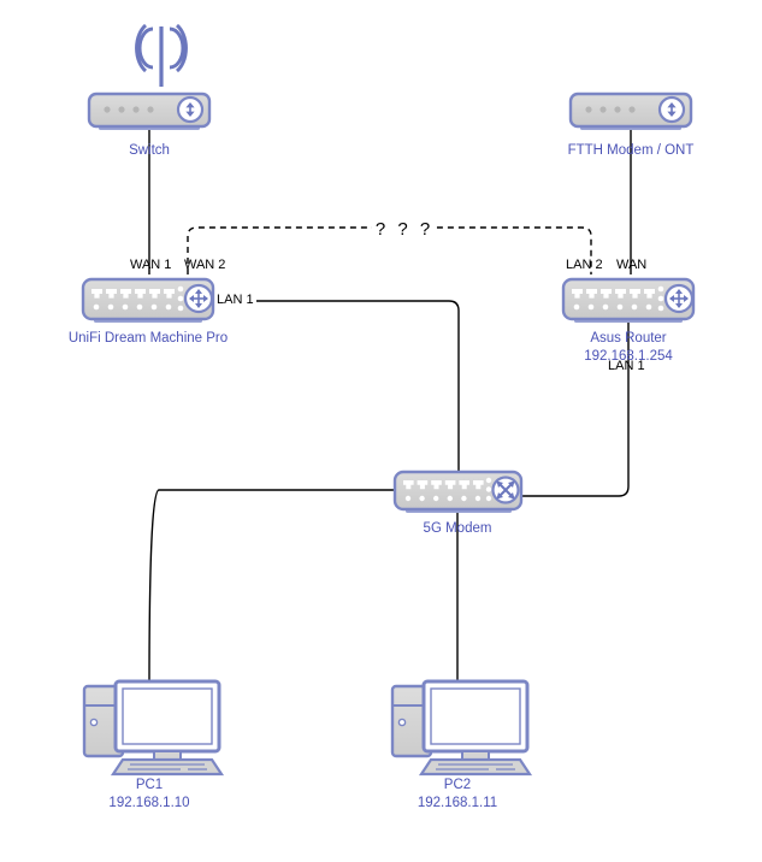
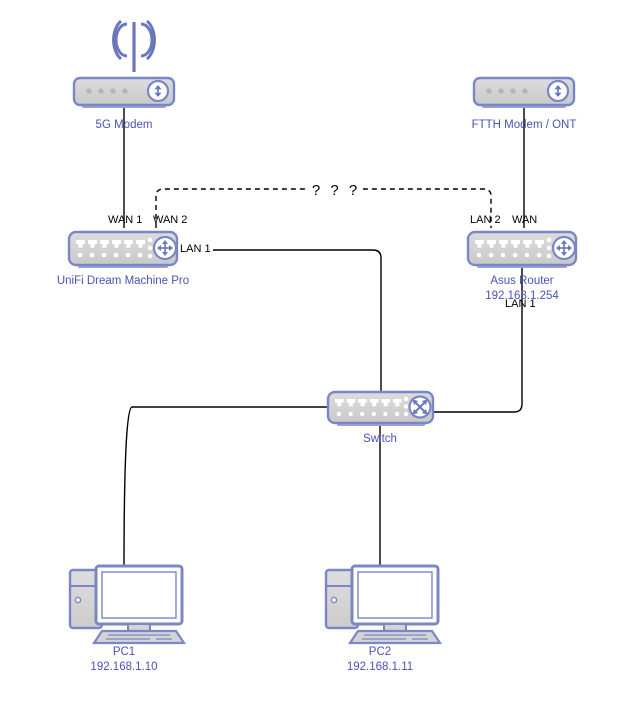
- Switch
+ 5G Modem
  FTTH Modem / ONT
  UniFi Dream Machine Pro
  Asus Router
  192.168.1.254
- 5G Modem
+ Switch
  PC1
  192.168.1.10
  PC2
  192.168.1.11
  WAN 1
  WAN 2
  LAN 1
  LAN 2
  WAN
  LAN 1
  ? ? ?
